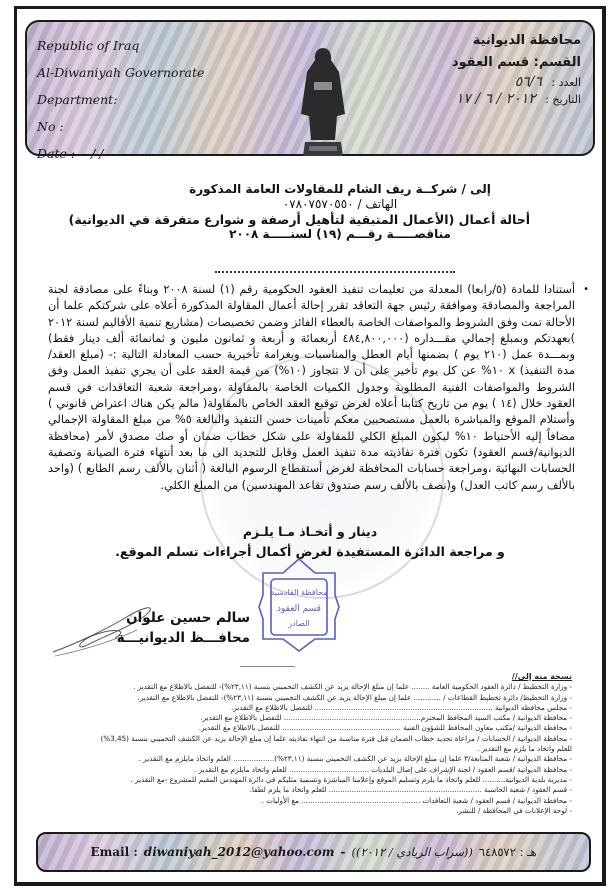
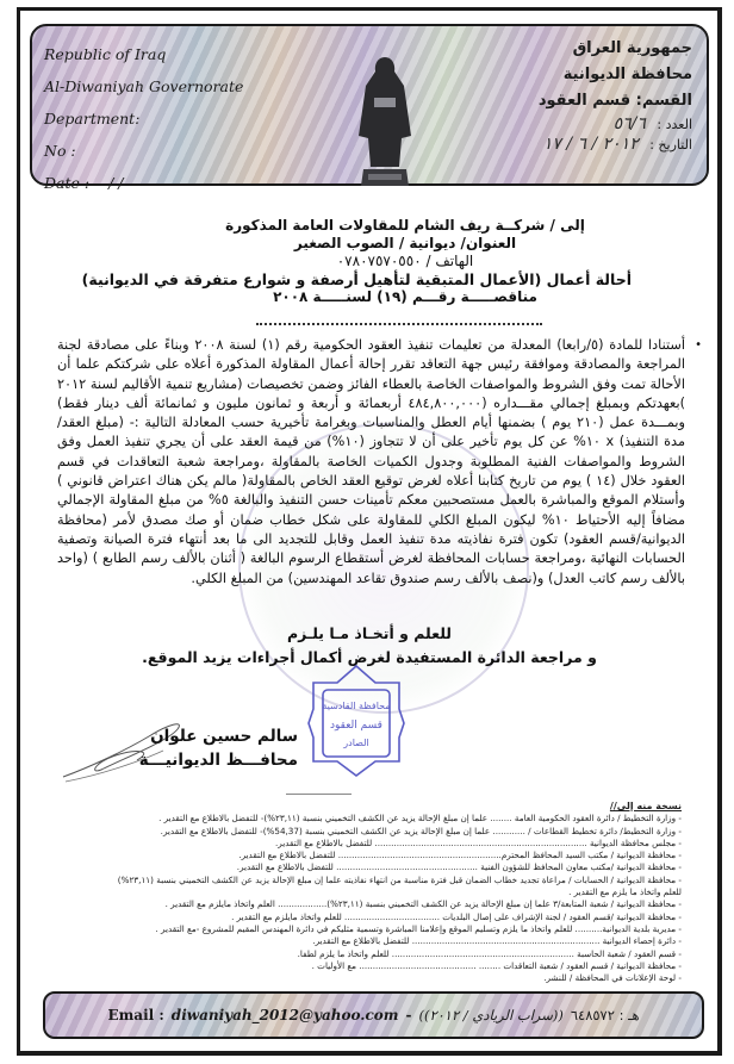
  Republic of Iraq
  Al-Diwaniyah Governorate
  Department:
  No :
  Date : / /
+ جمهورية العراق
  محافظة الديوانية
  القسم: قسم العقود
  العدد : ٥٦/٦
  التاريخ : ٢٠١٢ / ٦ / ١٧
  إلى / شركــة ريف الشام للمقاولات العامة المذكورة
+ العنوان/ ديوانية / الصوب الصغير
  الهاتف / ٠٧٨٠٧٥٧٠٥٥٠
  أحالة أعمال (الأعمال المتبقية لتأهيل أرصفة و شوارع متفرقة في الديوانية)
  مناقصـــــة رقـــم (١٩) لسنـــــة ٢٠٠٨
  •
  أستنادا للمادة (٥/رابعا) المعدلة من تعليمات تنفيذ العقود الحكومية رقم (١) لسنة ٢٠٠٨ وبناءً على مصادقة لجنة المراجعة والمصادقة وموافقة رئيس جهة التعاقد تقرر إحالة أعمال المقاولة المذكورة أعلاه على شركتكم علما أن الأحالة تمت وفق الشروط والمواصفات الخاصة بالعطاء الفائز وضمن تخصيصات (مشاريع تنمية الأقاليم لسنة ٢٠١٢ )بعهدتكم وبمبلغ إجمالي مقـــداره (٤٨٤,٨٠٠,٠٠٠ أربعمائة و أربعة و ثمانون مليون و ثمانمائة ألف دينار فقط) وبمـــدة عمل (٢١٠ يوم ) بضمنها أيام العطل والمناسبات وبغرامة تأخيرية حسب المعادلة التالية :- (مبلغ العقد/ مدة التنفيذ) x ١٠% عن كل يوم تأخير على أن لا تتجاوز (١٠%) من قيمة العقد على أن يجري تنفيذ العمل وفق الشروط والمواصفات الفنية المطلوبة وجدول الكميات الخاصة بالمقاولة ،ومراجعة شعبة التعاقدات في قسم العقود خلال (١٤ ) يوم من تاريخ كتابنا أعلاه لغرض توقيع العقد الخاص بالمقاولة( مالم يكن هناك اعتراض قانوني ) وأستلام الموقع والمباشرة بالعمل مستصحبين معكم تأمينات حسن التنفيذ والبالغة ٥% من مبلغ المقاولة الإجمالي مضافاً إليه الأحتياط ١٠% ليكون المبلغ الكلي للمقاولة على شكل خطاب ضمان أو صك مصدق لأمر (محافظة الديوانية/قسم العقود) تكون فترة نفاذيته مدة تنفيذ العمل وقابل للتجديد الى ما بعد أنتهاء فترة الصيانة وتصفية الحسابات النهائية ،ومراجعة حسابات المحافظة لغرض أستقطاع الرسوم البالغة ( أثنان بالألف رسم الطابع ) (واحد بالألف رسم كاتب العدل) و(نصف بالألف رسم صندوق تقاعد المهندسين) من المبلغ الكلي.
- دينار و أتخـاذ مـا يلـزم
+ للعلم و أتخـاذ مـا يلـزم
- و مراجعة الدائرة المستفيدة لغرض أكمال أجراءات تسلم الموقع.
+ و مراجعة الدائرة المستفيدة لغرض أكمال أجراءات يزيد الموقع.
  محافظة القادسية
  قسم العقود
  الصادر
  سالم حسين علوان
  محافـــظ الديوانيـــة
  نسخة منه إلى//
  - وزارة التخطيط / دائرة العقود الحكومية العامة ........ علما إن مبلغ الإحالة يزيد عن الكشف التخميني بنسبة (٢٣,١١%)- للتفضل بالاطلاع مع التقدير .
- - وزارة التخطيط/ دائرة تخطيط القطاعات / ............ علما إن مبلغ الإحالة يزيد عن الكشف التخميني بنسبة (٢٣,١١%)- للتفضل بالاطلاع مع التقدير.
+ - وزارة التخطيط/ دائرة تخطيط القطاعات / ............ علما إن مبلغ الإحالة يزيد عن الكشف التخميني بنسبة (54,37%)- للتفضل بالاطلاع مع التقدير.
  - مجلس محافظة الديوانية .............................................................................. للتفضل بالاطلاع مع التقدير.
  - محافظة الديوانية / مكتب السيد المحافظ المحترم............................................................ للتفضل بالاطلاع مع التقدير.
  - محافظة الديوانية /مكتب معاون المحافظ للشؤون الفنية .................................................... للتفضل بالاطلاع مع التقدير.
- - محافظة الديوانية / الحسابات / مراعاة تجديد خطاب الضمان قبل فترة مناسبة من انتهاء نفاذيته علما إن مبلغ الإحالة يزيد عن الكشف التخميني بنسبة (3,45%)
+ - محافظة الديوانية / الحسابات / مراعاة تجديد خطاب الضمان قبل فترة مناسبة من انتهاء نفاذيته علما إن مبلغ الإحالة يزيد عن الكشف التخميني بنسبة (٢٣,١١%)
  للعلم واتخاذ ما يلزم مع التقدير .
  - محافظة الديوانية / شعبة المتابعة/٣ علما إن مبلغ الإحالة يزيد عن الكشف التخميني بنسبة (٢٣,١١%).................. العلم واتخاذ مايلزم مع التقدير .
  - محافظة الديوانية /قسم العقود / لجنة الإشراف على إصال البلديات ................................... للعلم واتخاذ مايلزم مع التقدير .
  - مديرية بلدية الديوانية.......... للعلم واتخاذ ما يلزم وتسليم الموقع وإعلامنا المباشرة وتسمية مثليكم في دائرة المهندس المقيم للمشروع -مع التقدير .
+ - دائرة إحصاء الديوانية ..................................................................... للتفضل بالاطلاع مع التقدير.
  - قسم العقود / شعبة الحاسبة ................................................................... للعلم واتخاذ ما يلزم لطفا.
  - محافظة الديوانية / قسم العقود / شعبة التعاقدات ........ ........................................... مع الأوليات .
  - لوحة الإعلانات في المحافظة / للنشر.
  Email :
  diwaniyah_2012@yahoo.com
  -
  ((سراب الريادي / ٢٠١٢))
  هـ : ٦٤٨٥٧٢
